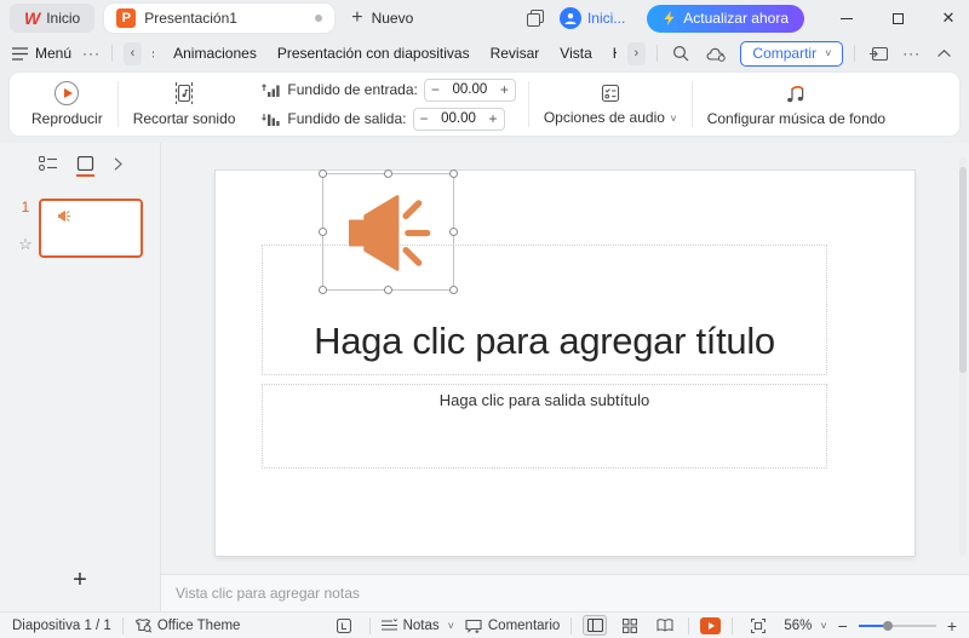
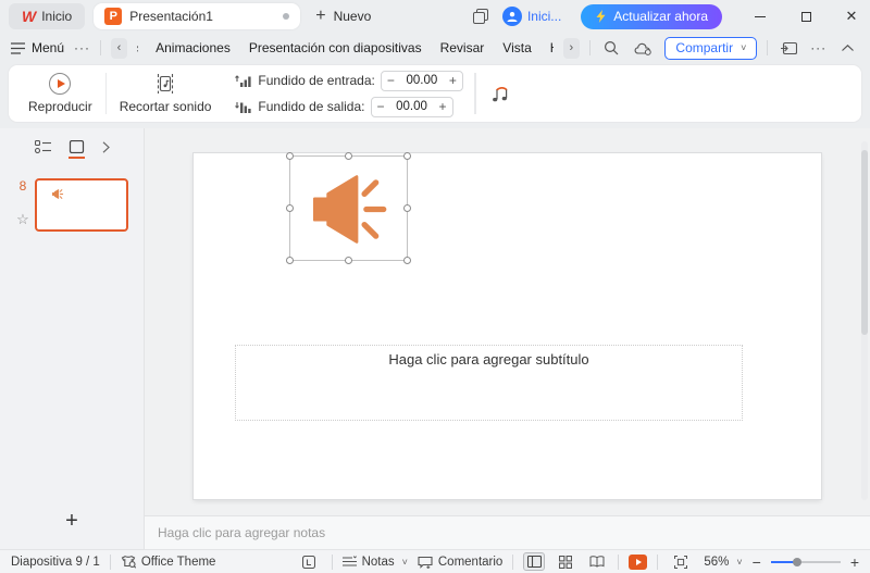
  W
  Inicio
  P
  Presentación1
  +
  Nuevo
  Inici...
  Actualizar ahora
  ✕
  Menú
  ···
  ‹
  Animaciones
  Presentación con diapositivas
  Revisar
  Vista
  ›
  Compartir
  ˅
  ···
  Reproducir
  Recortar sonido
  Fundido de entrada:
  −
  00.00
  +
  Fundido de salida:
  −
  00.00
  +
- Opciones de audio ˅
- Configurar música de fondo
- 1
+ 8
  ☆
  +
- Haga clic para agregar título
- Haga clic para salida subtítulo
+ Haga clic para agregar subtítulo
- Vista clic para agregar notas
+ Haga clic para agregar notas
- Diapositiva 1 / 1
+ Diapositiva 9 / 1
  Office Theme
  Notas
  ˅
  Comentario
  56%
  ˅
  −
  +
